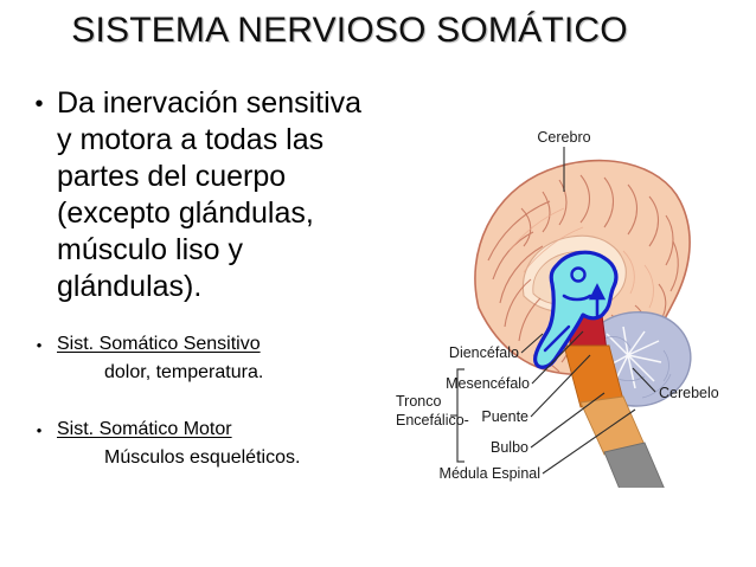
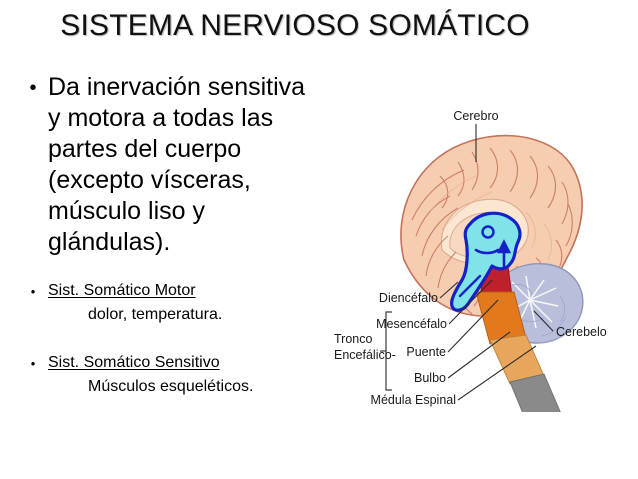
  SISTEMA NERVIOSO SOMÁTICO
  •
- Da inervación sensitiva y motora a todas las partes del cuerpo (excepto glándulas, músculo liso y glándulas).
+ Da inervación sensitiva y motora a todas las partes del cuerpo (excepto vísceras, músculo liso y glándulas).
  •
- Sist. Somático Sensitivo
+ Sist. Somático Motor
  dolor, temperatura.
  •
- Sist. Somático Motor
+ Sist. Somático Sensitivo
  Músculos esqueléticos.
  Cerebro
  Diencéfalo
  Mesencéfalo
  Puente
  Bulbo
  Médula Espinal
  Cerebelo
  Tronco
  Encefálico-
